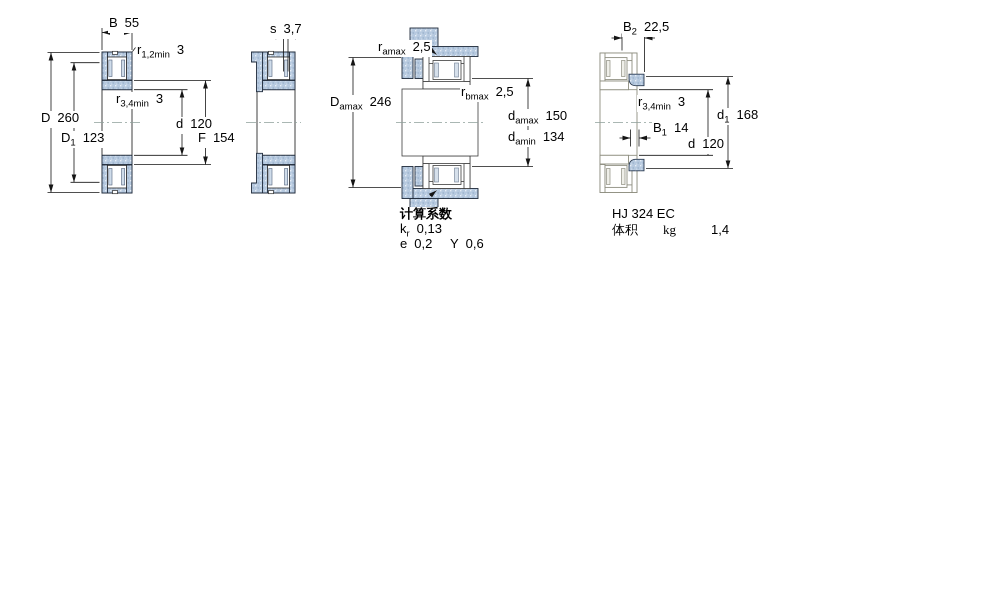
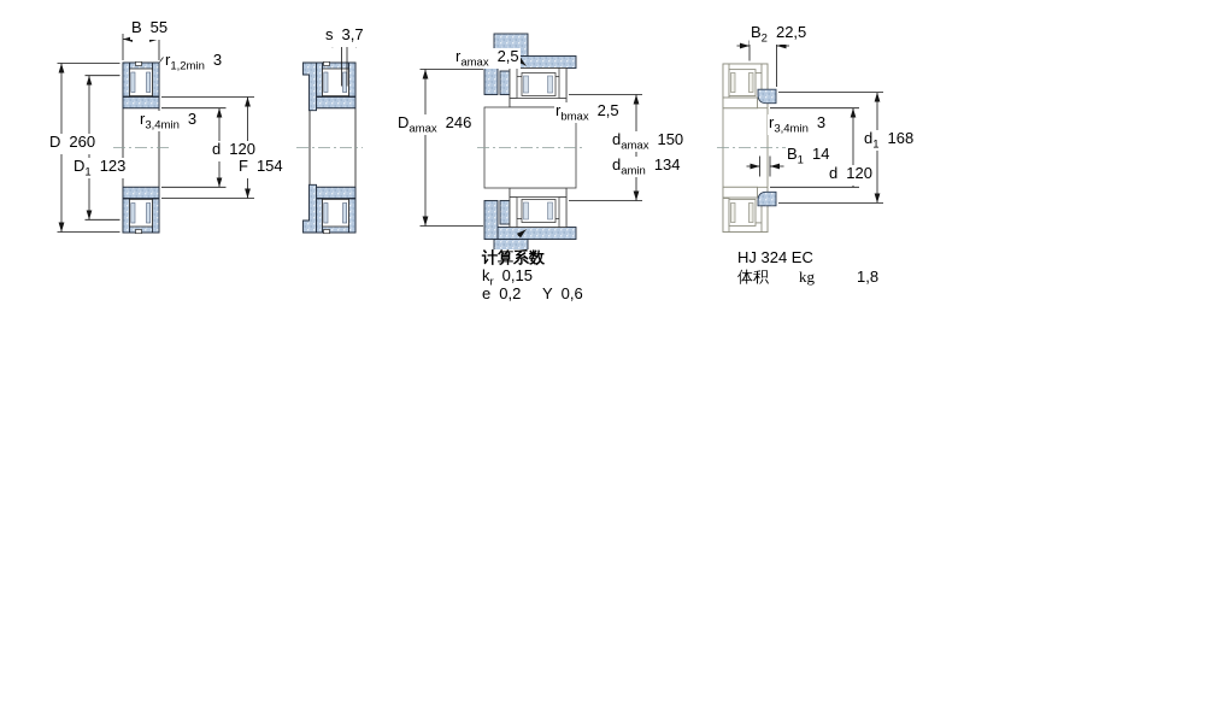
  B 55
  r1,2min3
  r3,4min3
  D 260
  D1123
  d 120
  F 154
  s 3,7
  ramax2,5
  Damax246
  rbmax2,5
  damax150
  damin134
  计算系数
- kr0,13
+ kr0,15
  e 0,2
  Y 0,6
  B222,5
  r3,4min3
  B114
  d1168
  d 120
  HJ 324 EC
  体积
  kg
- 1,4
+ 1,8
